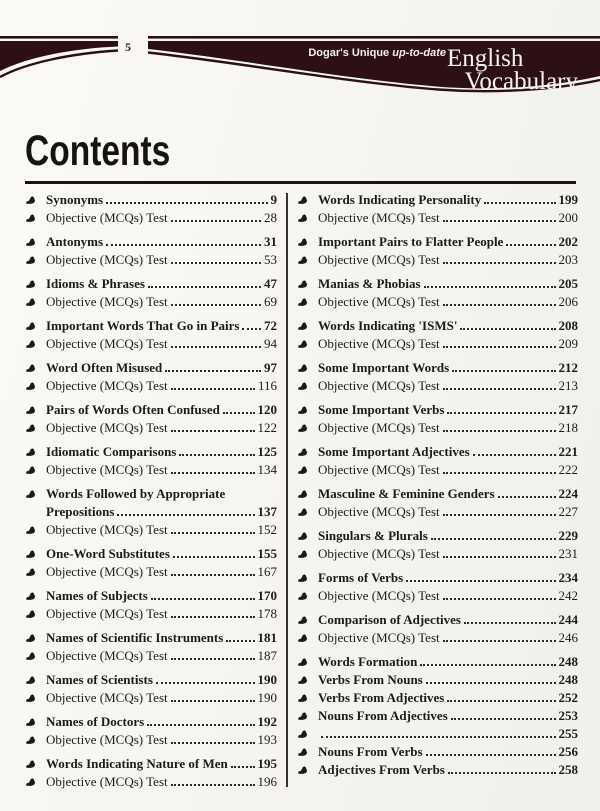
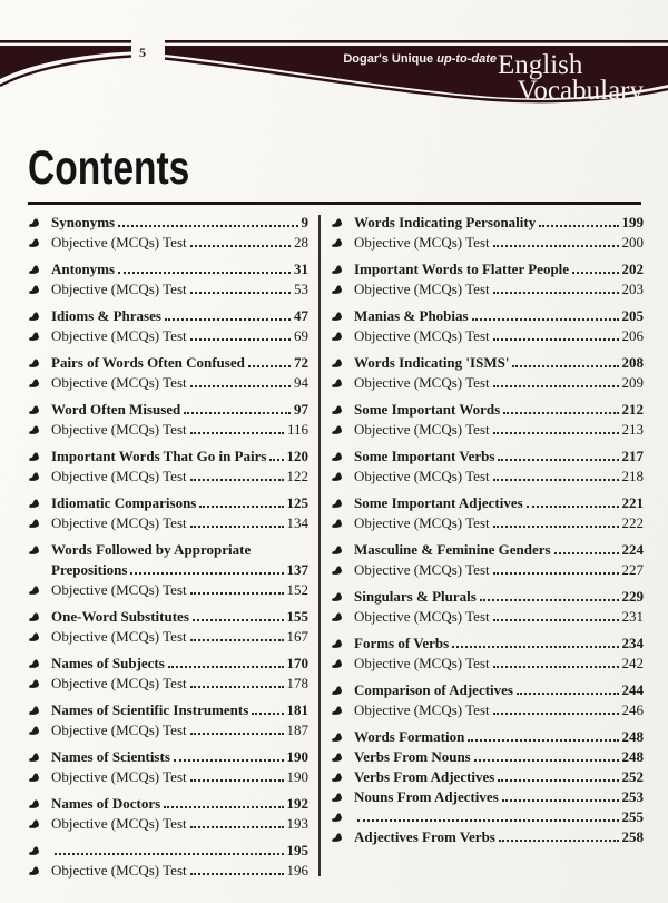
  5
  Dogar's Unique up-to-date
  English
  Vocabulary
  Contents
  Synonyms
  9
  Objective (MCQs) Test
  28
  Antonyms
  31
  Objective (MCQs) Test
  53
  Idioms & Phrases
  47
  Objective (MCQs) Test
  69
- Important Words That Go in Pairs
+ Pairs of Words Often Confused
  72
  Objective (MCQs) Test
  94
  Word Often Misused
  97
  Objective (MCQs) Test
  116
- Pairs of Words Often Confused
+ Important Words That Go in Pairs
  120
  Objective (MCQs) Test
  122
  Idiomatic Comparisons
  125
  Objective (MCQs) Test
  134
  Words Followed by Appropriate
  Prepositions
  137
  Objective (MCQs) Test
  152
  One-Word Substitutes
  155
  Objective (MCQs) Test
  167
  Names of Subjects
  170
  Objective (MCQs) Test
  178
  Names of Scientific Instruments
  181
  Objective (MCQs) Test
  187
  Names of Scientists
  190
  Objective (MCQs) Test
  190
  Names of Doctors
  192
  Objective (MCQs) Test
  193
- Words Indicating Nature of Men
  195
  Objective (MCQs) Test
  196
  Words Indicating Personality
  199
  Objective (MCQs) Test
  200
- Important Pairs to Flatter People
+ Important Words to Flatter People
  202
  Objective (MCQs) Test
  203
  Manias & Phobias
  205
  Objective (MCQs) Test
  206
  Words Indicating 'ISMS'
  208
  Objective (MCQs) Test
  209
  Some Important Words
  212
  Objective (MCQs) Test
  213
  Some Important Verbs
  217
  Objective (MCQs) Test
  218
  Some Important Adjectives
  221
  Objective (MCQs) Test
  222
  Masculine & Feminine Genders
  224
  Objective (MCQs) Test
  227
  Singulars & Plurals
  229
  Objective (MCQs) Test
  231
  Forms of Verbs
  234
  Objective (MCQs) Test
  242
  Comparison of Adjectives
  244
  Objective (MCQs) Test
  246
  Words Formation
  248
  Verbs From Nouns
  248
  Verbs From Adjectives
  252
  Nouns From Adjectives
  253
  255
- Nouns From Verbs
- 256
  Adjectives From Verbs
  258
